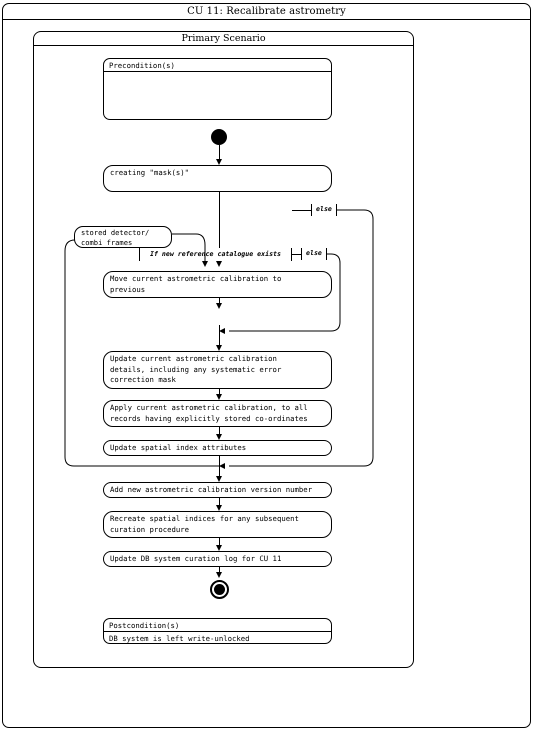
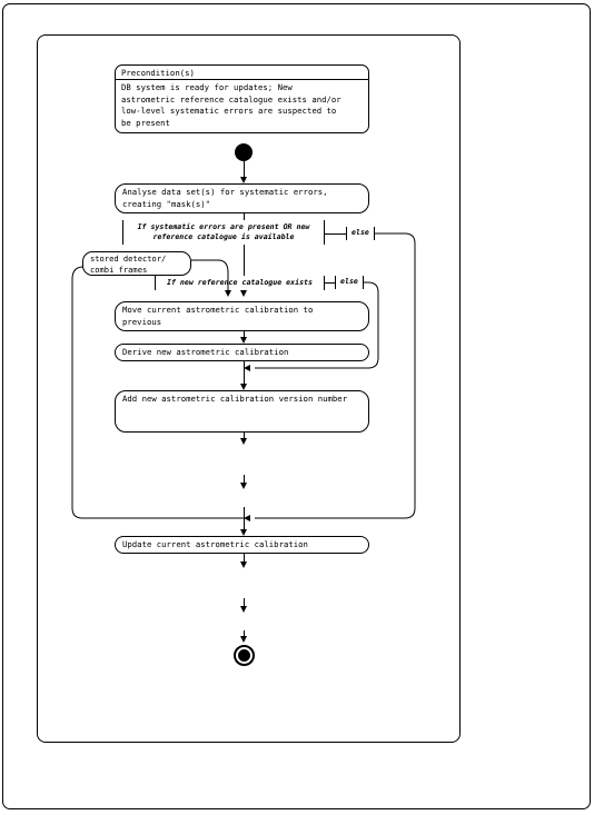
- CU 11: Recalibrate astrometry
- Primary Scenario
  Precondition(s)
+ DB system is ready for updates; New
+ astrometric reference catalogue exists and/or
+ low-level systematic errors are suspected to
+ be present
+ Analyse data set(s) for systematic errors,
  creating "mask(s)"
+ If systematic errors are present OR new
+ reference catalogue is available
  else
  stored detector/
  combi frames
  If new reference catalogue exists
  else
  Move current astrometric calibration to
  previous
+ Derive new astrometric calibration
- Update current astrometric calibration
+ Add new astrometric calibration version number
- details, including any systematic error
- correction mask
- Apply current astrometric calibration, to all
- records having explicitly stored co-ordinates
- Update spatial index attributes
- Add new astrometric calibration version number
+ Update current astrometric calibration
- Recreate spatial indices for any subsequent
- curation procedure
- Update DB system curation log for CU 11
- Postcondition(s)
- DB system is left write-unlocked
